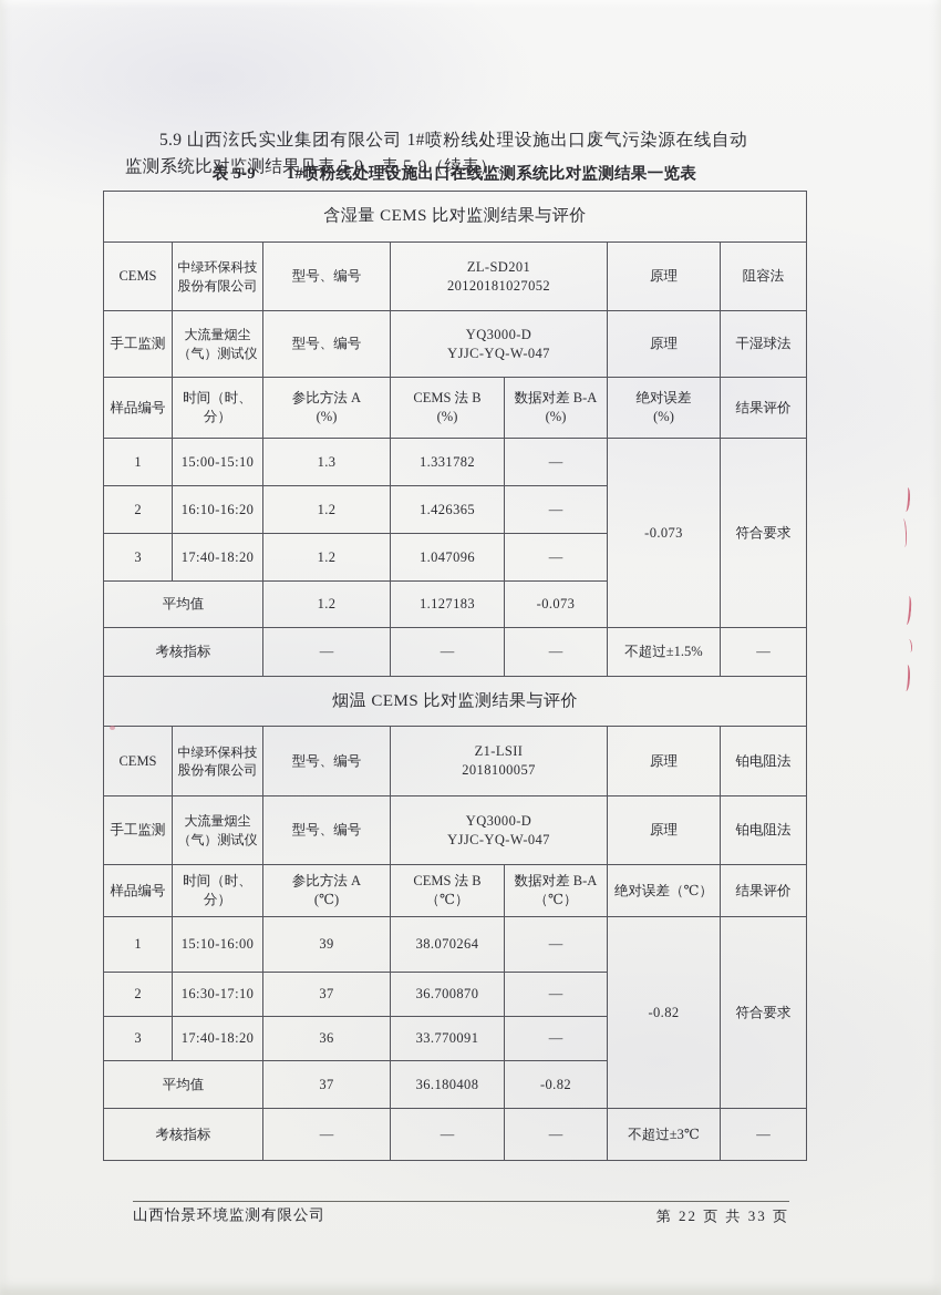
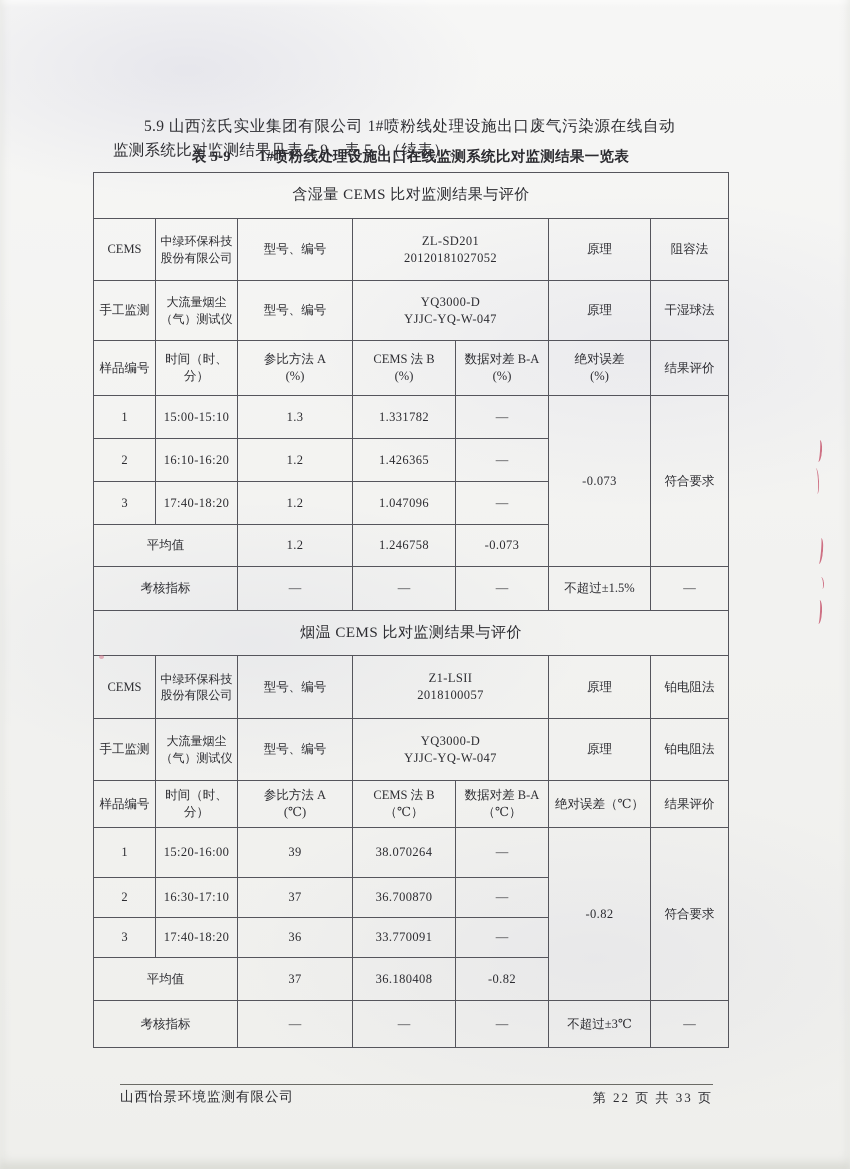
  5.9 山西泫氏实业集团有限公司 1#喷粉线处理设施出口废气污染源在线自动监测系统比对监测结果见表 5-9、表 5-9（续表）。
  表 5-9 1#喷粉线处理设施出口在线监测系统比对监测结果一览表
  含湿量 CEMS 比对监测结果与评价
  CEMS	中绿环保科技股份有限公司	型号、编号	ZL-SD20120120181027052	原理	阻容法
  手工监测	大流量烟尘（气）测试仪	型号、编号	YQ3000-DYJJC-YQ-W-047	原理	干湿球法
  样品编号	时间（时、分）	参比方法 A(%)	CEMS 法 B(%)	数据对差 B-A(%)	绝对误差(%)	结果评价
  1	15:00-15:10	1.3	1.331782	—	-0.073	符合要求
  2	16:10-16:20	1.2	1.426365	—
  3	17:40-18:20	1.2	1.047096	—
- 平均值	1.2	1.127183	-0.073
+ 平均值	1.2	1.246758	-0.073
  考核指标	—	—	—	不超过±1.5%	—
  烟温 CEMS 比对监测结果与评价
  CEMS	中绿环保科技股份有限公司	型号、编号	Z1-LSII2018100057	原理	铂电阻法
  手工监测	大流量烟尘（气）测试仪	型号、编号	YQ3000-DYJJC-YQ-W-047	原理	铂电阻法
  样品编号	时间（时、分）	参比方法 A(℃)	CEMS 法 B（℃）	数据对差 B-A（℃）	绝对误差（℃）	结果评价
- 1	15:10-16:00	39	38.070264	—	-0.82	符合要求
+ 1	15:20-16:00	39	38.070264	—	-0.82	符合要求
  2	16:30-17:10	37	36.700870	—
  3	17:40-18:20	36	33.770091	—
  平均值	37	36.180408	-0.82
  考核指标	—	—	—	不超过±3℃	—
  山西怡景环境监测有限公司
  第 22 页 共 33 页
